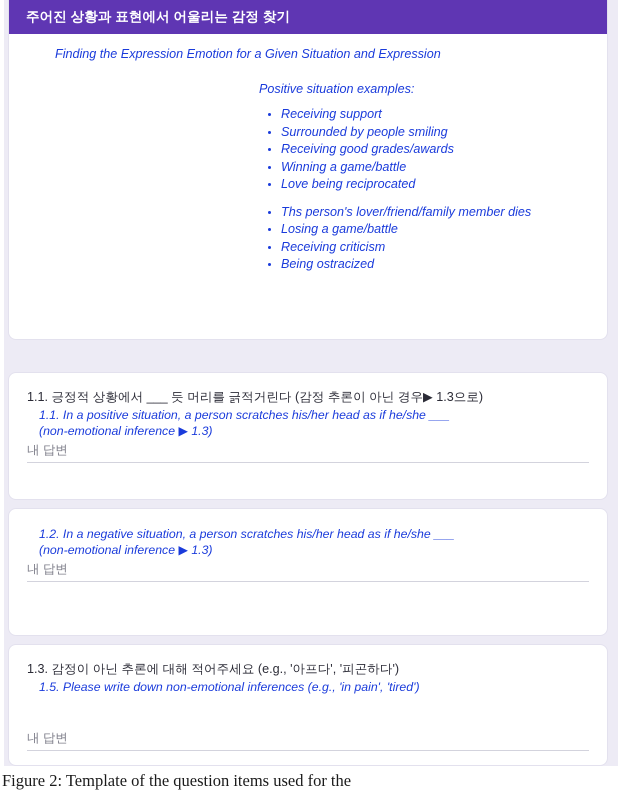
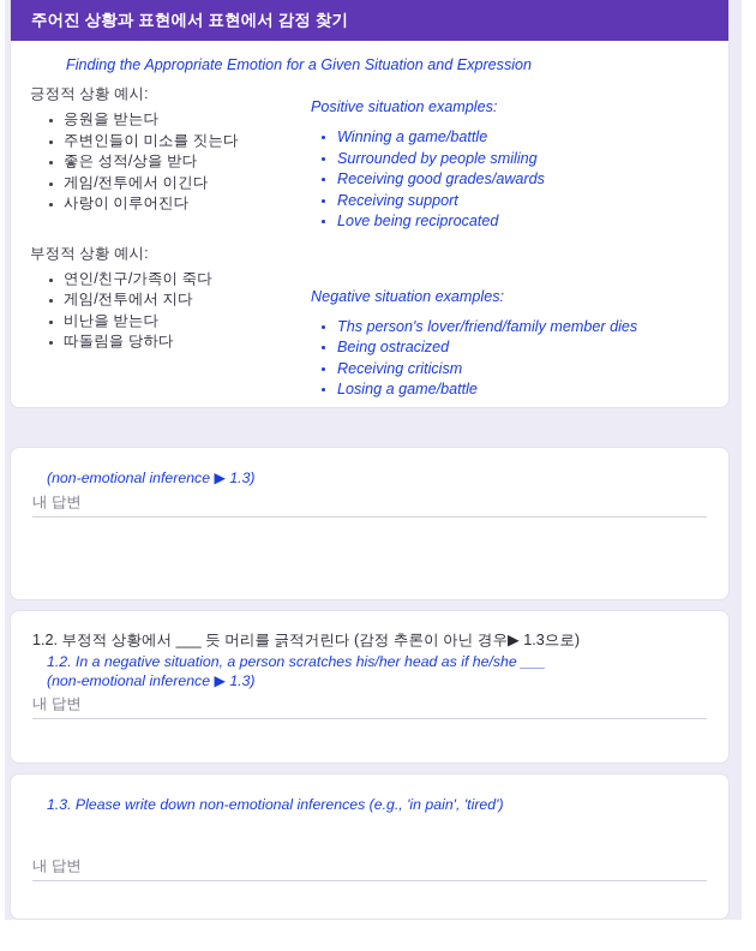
- 주어진 상황과 표현에서 어울리는 감정 찾기
+ 주어진 상황과 표현에서 표현에서 감정 찾기
- Finding the Expression Emotion for a Given Situation and Expression
+ Finding the Appropriate Emotion for a Given Situation and Expression
+ 긍정적 상황 예시:
+ 응원을 받는다
+ 주변인들이 미소를 짓는다
+ 좋은 성적/상을 받다
+ 게임/전투에서 이긴다
+ 사랑이 이루어진다
+ 부정적 상황 예시:
+ 연인/친구/가족이 죽다
+ 게임/전투에서 지다
+ 비난을 받는다
+ 따돌림을 당하다
  Positive situation examples:
- Receiving support
+ Winning a game/battle
  Surrounded by people smiling
  Receiving good grades/awards
- Winning a game/battle
+ Receiving support
  Love being reciprocated
+ Negative situation examples:
  Ths person's lover/friend/family member dies
- Losing a game/battle
+ Being ostracized
  Receiving criticism
- Being ostracized
+ Losing a game/battle
- 1.1. 긍정적 상황에서 ___ 듯 머리를 긁적거린다 (감정 추론이 아닌 경우▶ 1.3으로)
- 1.1. In a positive situation, a person scratches his/her head as if he/she ___
  (non-emotional inference ▶ 1.3)
  내 답변
+ 1.2. 부정적 상황에서 ___ 듯 머리를 긁적거린다 (감정 추론이 아닌 경우▶ 1.3으로)
  1.2. In a negative situation, a person scratches his/her head as if he/she ___
  (non-emotional inference ▶ 1.3)
  내 답변
- 1.3. 감정이 아닌 추론에 대해 적어주세요 (e.g., '아프다', '피곤하다')
- 1.5. Please write down non-emotional inferences (e.g., 'in pain', 'tired')
+ 1.3. Please write down non-emotional inferences (e.g., 'in pain', 'tired')
  내 답변
- Figure 2: Template of the question items used for the
